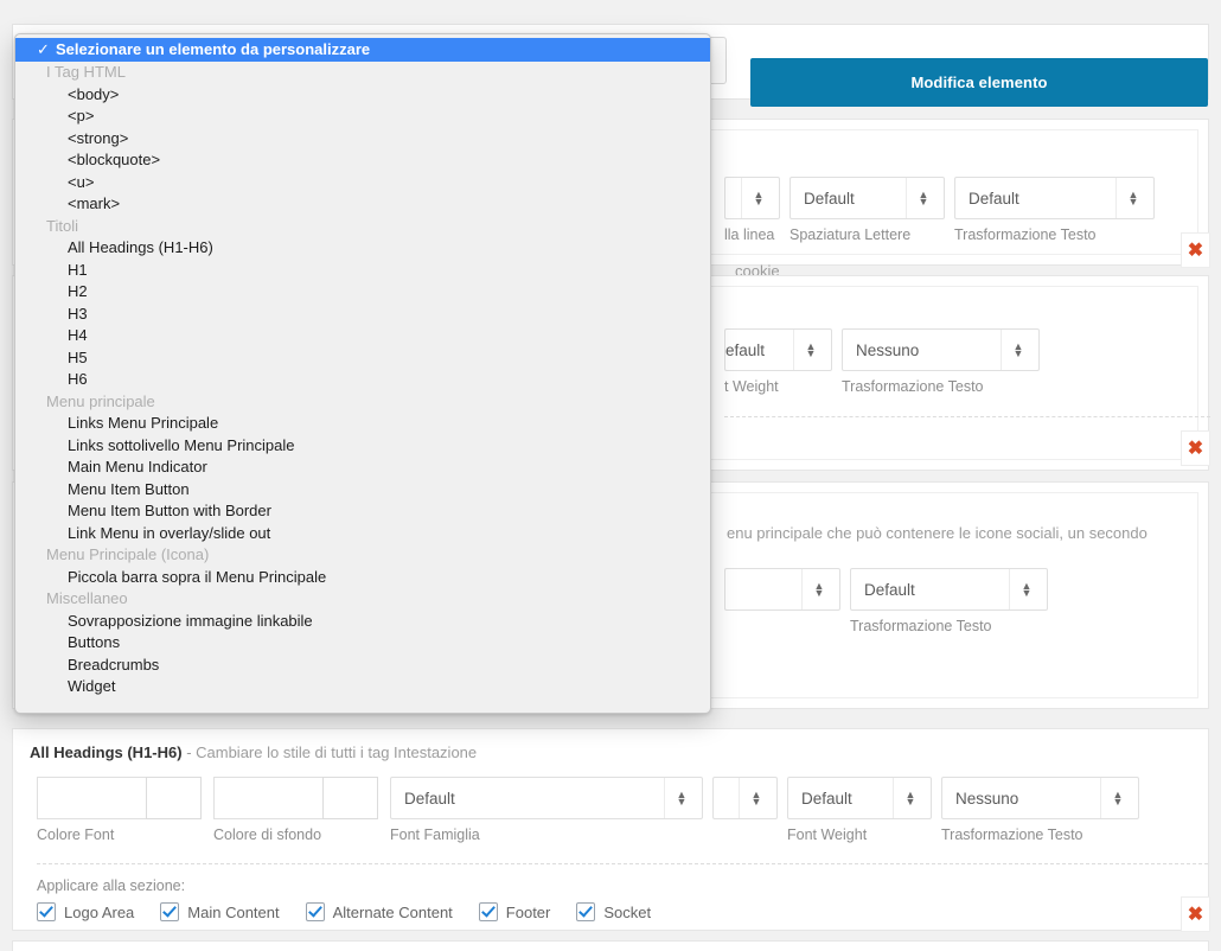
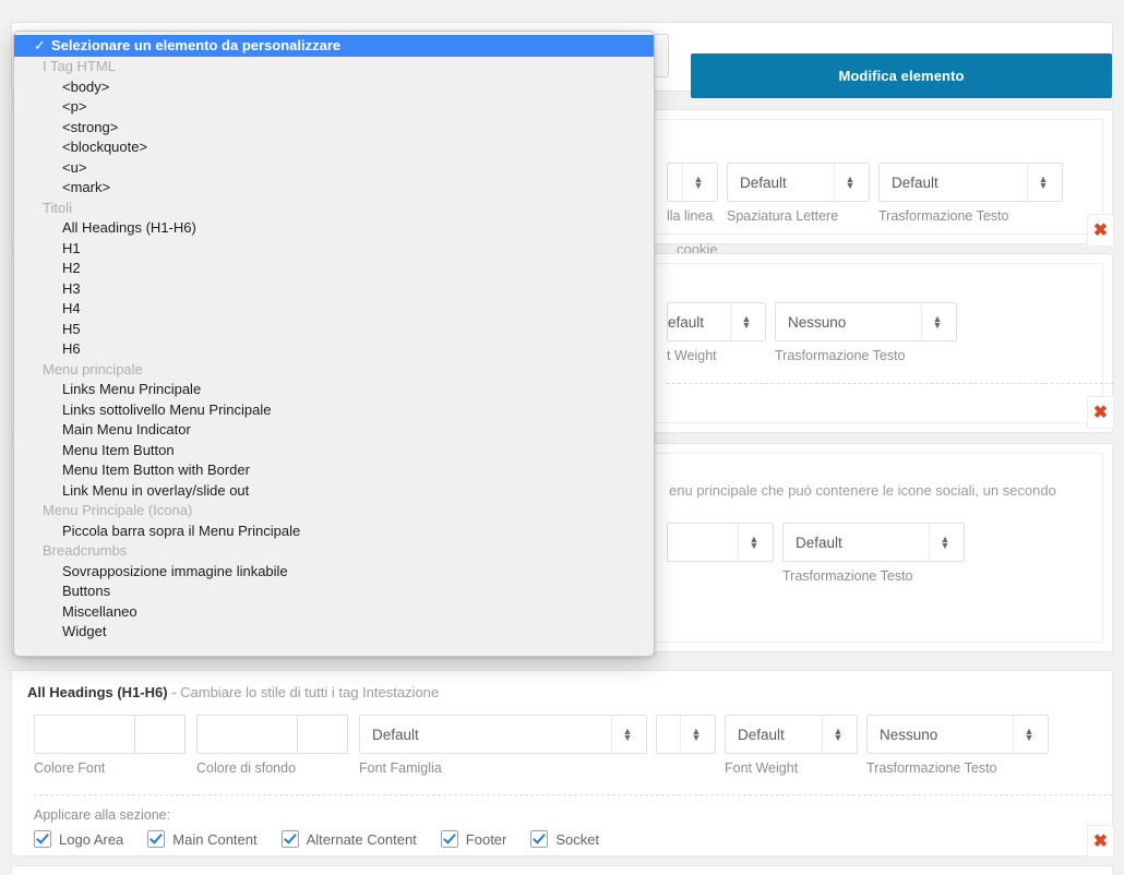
  cookie
  ▲
  ▼
  lla linea
  Default
  ▲
  ▼
  Spaziatura Lettere
  Default
  ▲
  ▼
  Trasformazione Testo
  ✖
  efault
  ▲
  ▼
  t Weight
  Nessuno
  ▲
  ▼
  Trasformazione Testo
  ✖
  еnu principale che può contenere le icone sociali, un secondo
  ▲
  ▼
  Default
  ▲
  ▼
  Trasformazione Testo
  All Headings (H1-H6) - Cambiare lo stile di tutti i tag Intestazione
  Colore Font
  Colore di sfondo
  Default
  ▲
  ▼
  Font Famiglia
  ▲
  ▼
  Default
  ▲
  ▼
  Font Weight
  Nessuno
  ▲
  ▼
  Trasformazione Testo
  Applicare alla sezione:
  Logo Area
  Main Content
  Alternate Content
  Footer
  Socket
  ✖
  Modifica elemento
  ✓ Selezionare un elemento da personalizzare
  I Tag HTML
  <body>
  <p>
  <strong>
  <blockquote>
  <u>
  <mark>
  Titoli
  All Headings (H1-H6)
  H1
  H2
  H3
  H4
  H5
  H6
  Menu principale
  Links Menu Principale
  Links sottolivello Menu Principale
  Main Menu Indicator
  Menu Item Button
  Menu Item Button with Border
  Link Menu in overlay/slide out
  Menu Principale (Icona)
  Piccola barra sopra il Menu Principale
- Miscellaneo
+ Breadcrumbs
  Sovrapposizione immagine linkabile
  Buttons
- Breadcrumbs
+ Miscellaneo
  Widget
